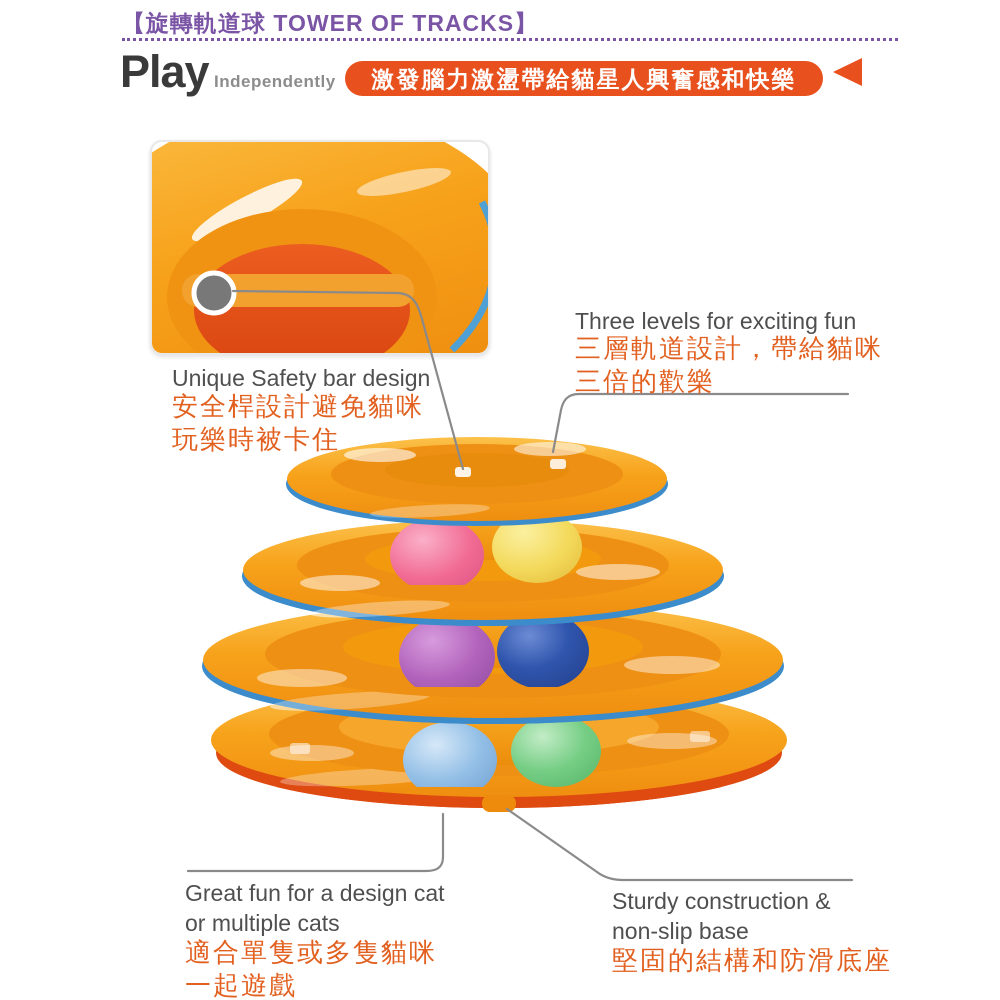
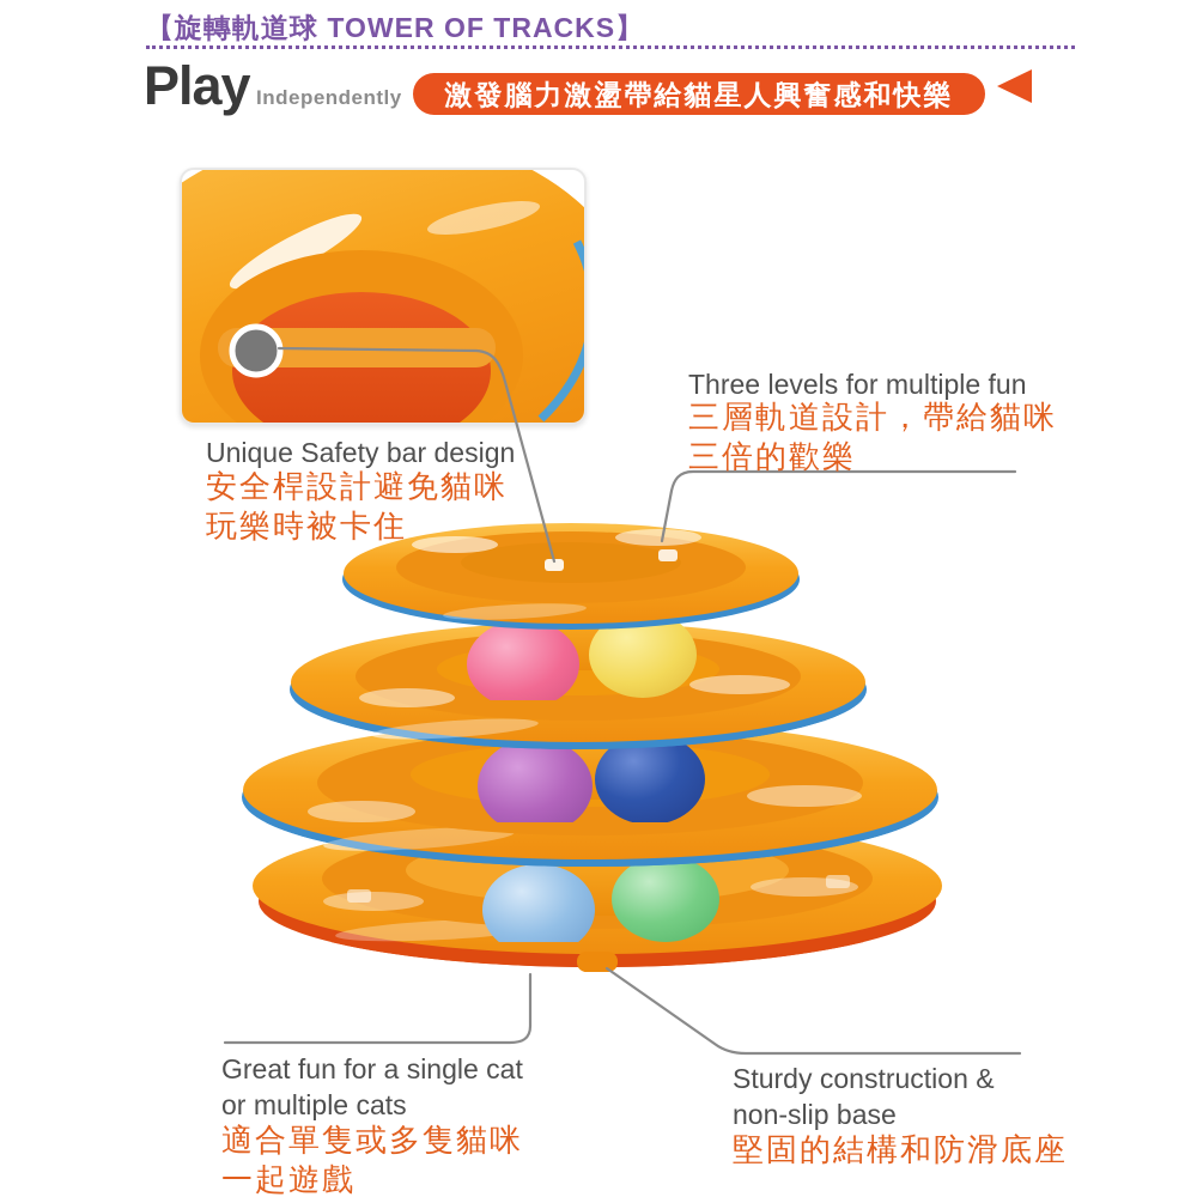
  【旋轉軌道球 TOWER OF TRACKS】
  Play
  Independently
  激發腦力激盪帶給貓星人興奮感和快樂
  Unique Safety bar design
  安全桿設計避免貓咪
  玩樂時被卡住
- Three levels for exciting fun
+ Three levels for multiple fun
  三層軌道設計，帶給貓咪
  三倍的歡樂
- Great fun for a design cat
+ Great fun for a single cat
  or multiple cats
  適合單隻或多隻貓咪
  一起遊戲
  Sturdy construction &
  non-slip base
  堅固的結構和防滑底座
